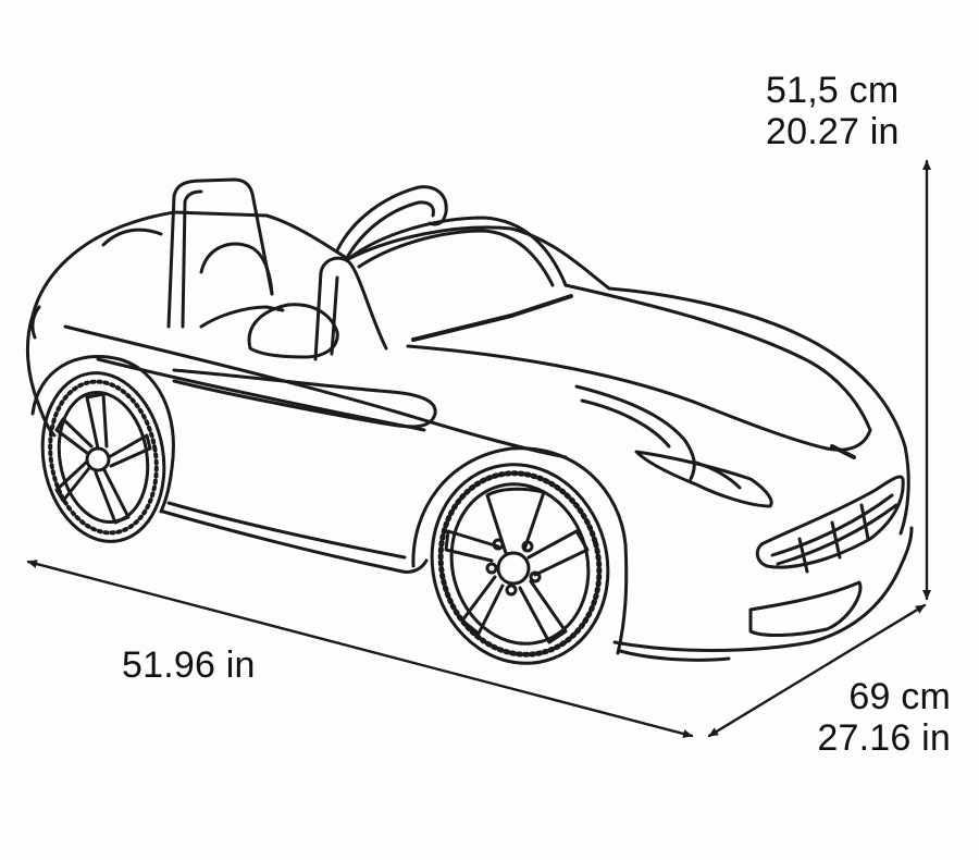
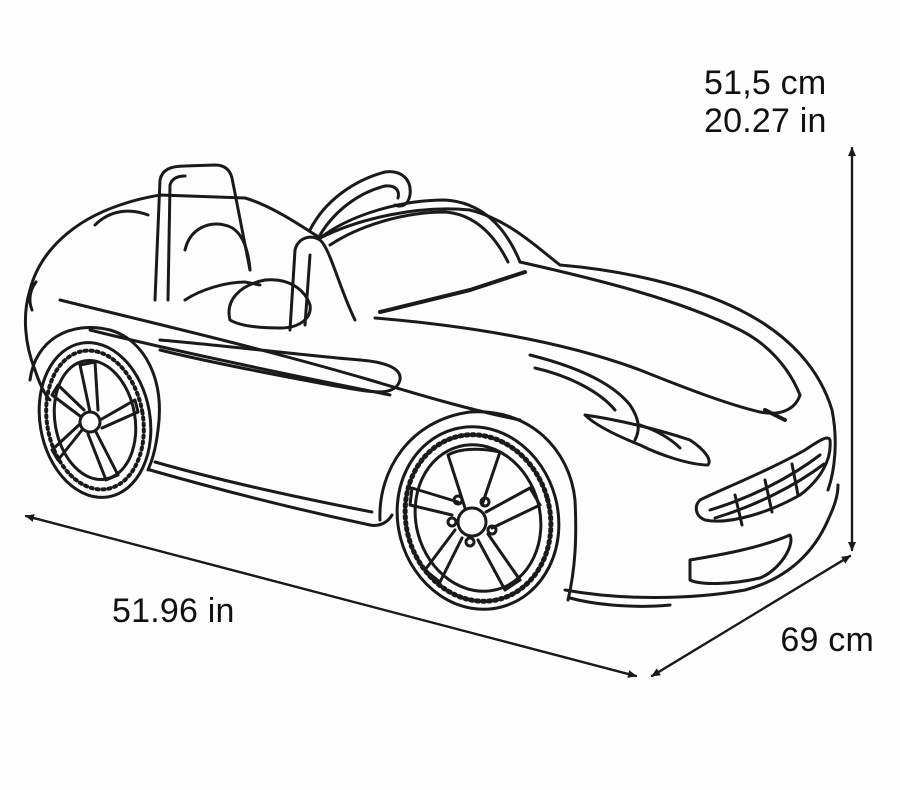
  51,5 cm
  20.27 in
  51.96 in
  69 cm
- 27.16 in
